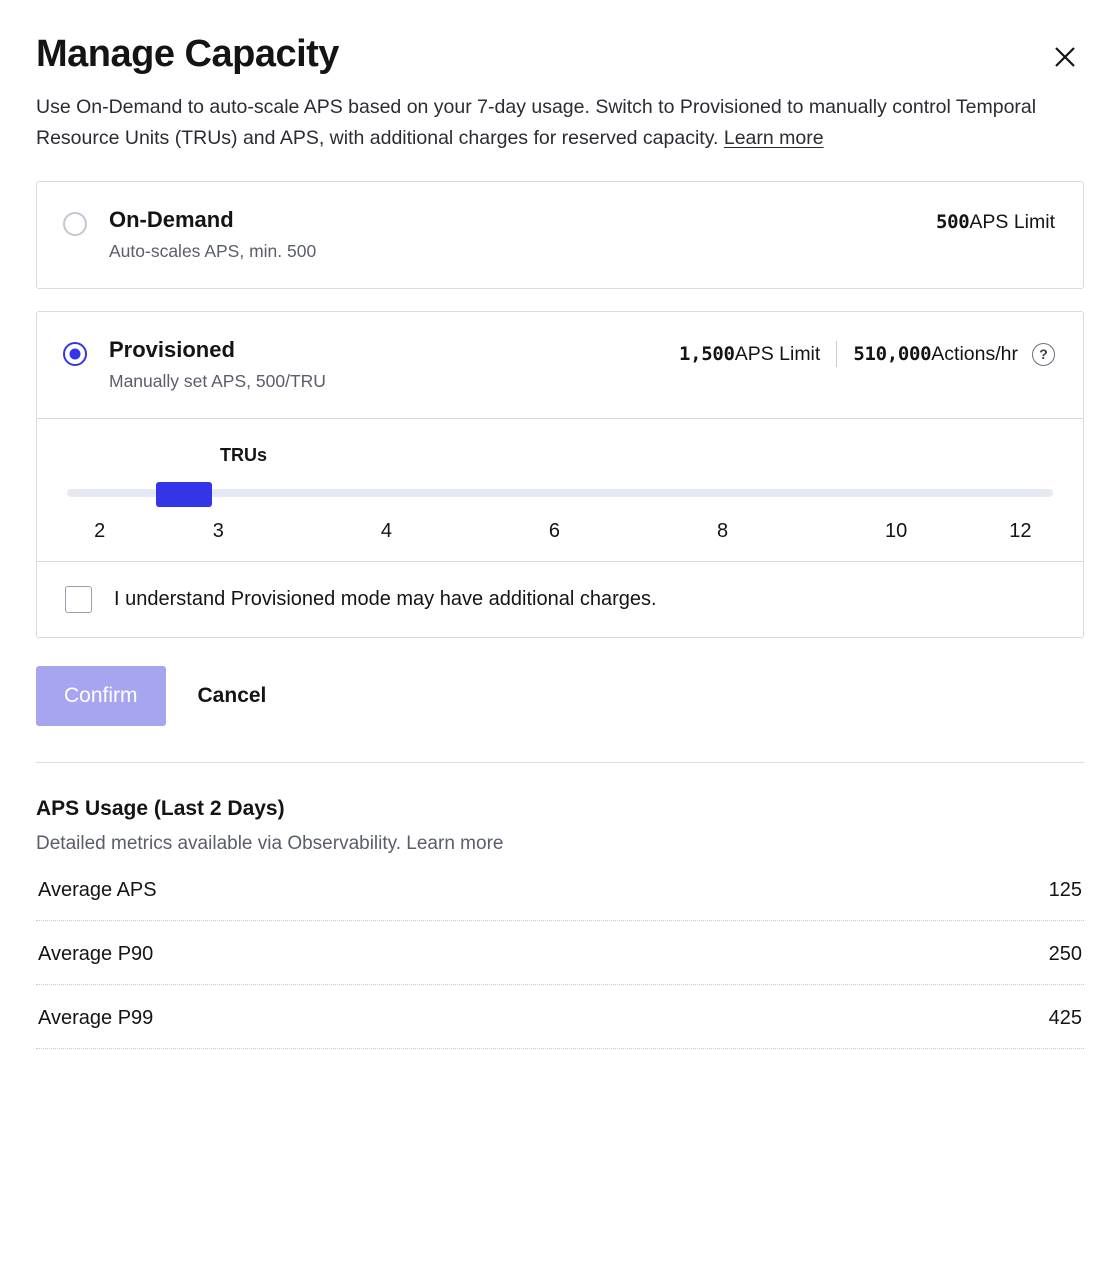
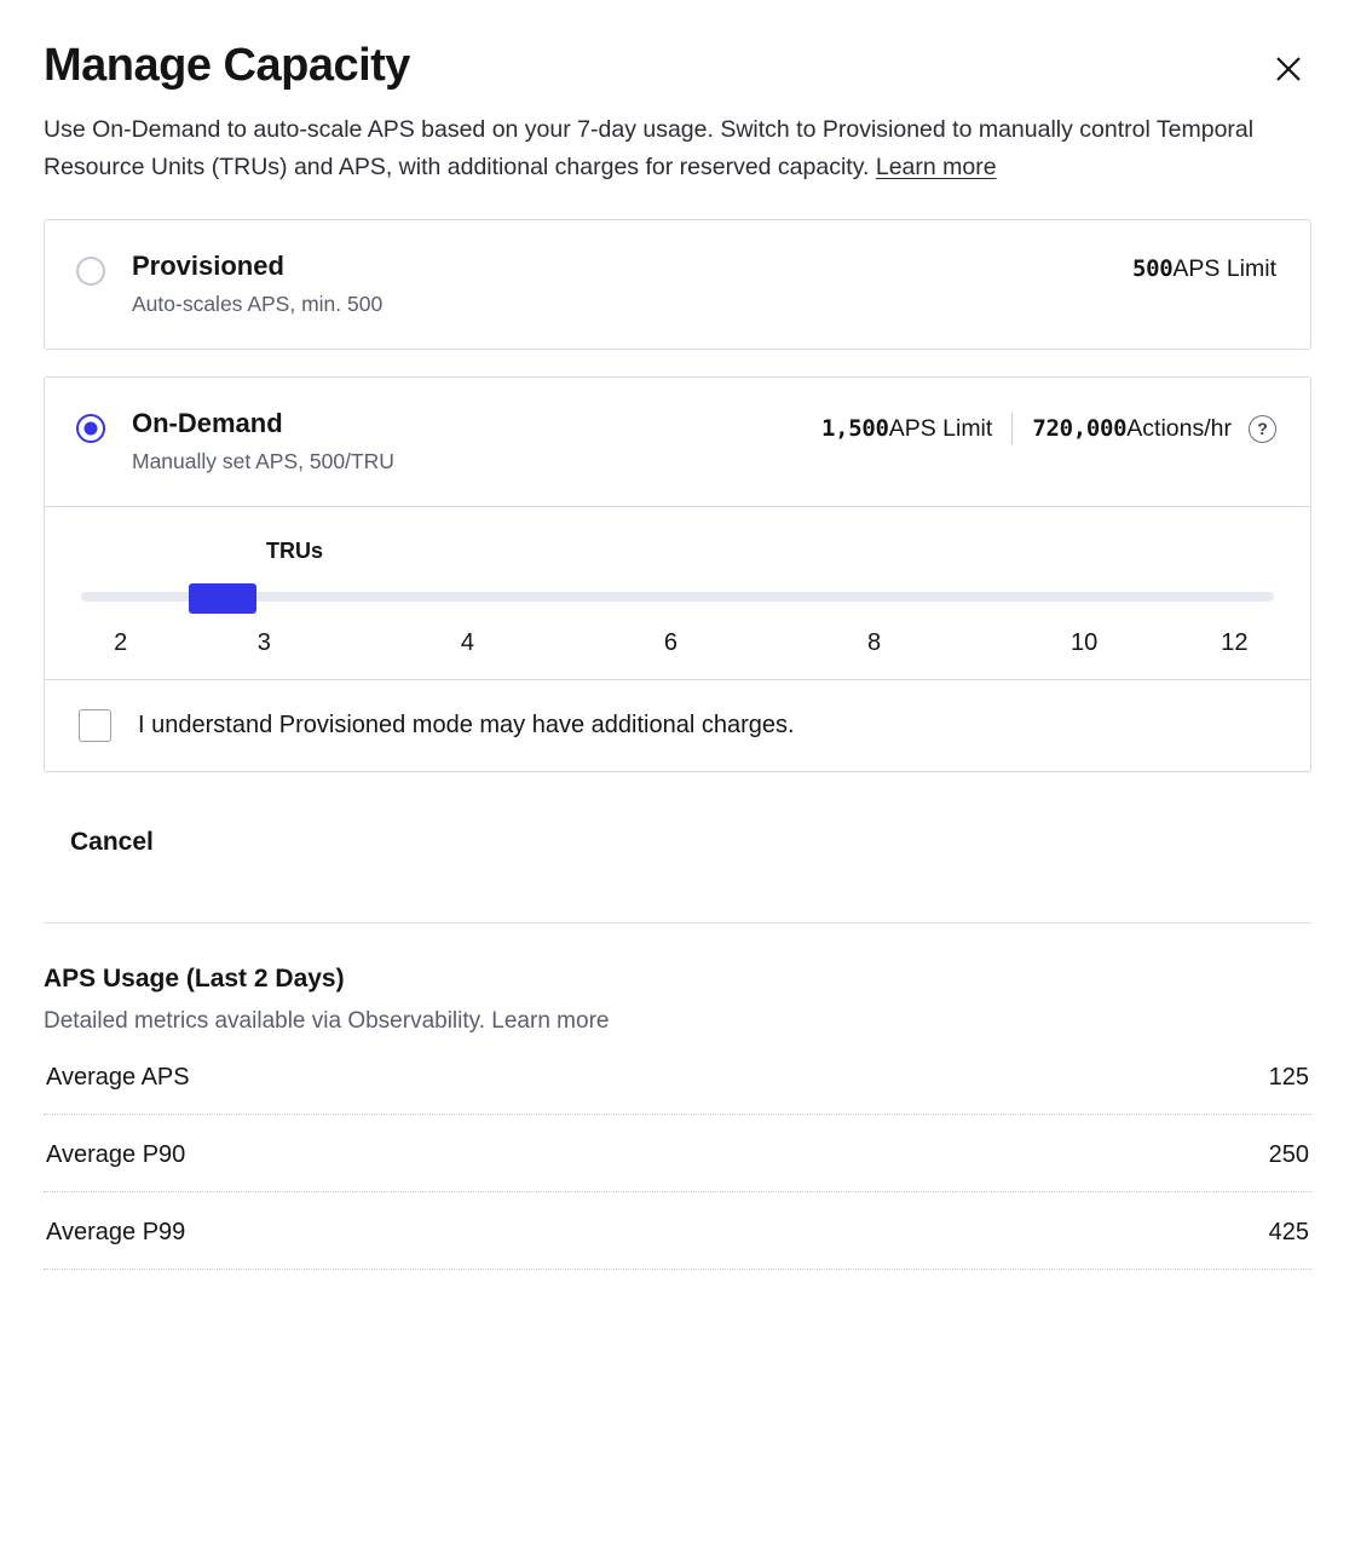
  Manage Capacity
  Use On-Demand to auto-scale APS based on your 7-day usage. Switch to Provisioned to manually control Temporal Resource Units (TRUs) and APS, with additional charges for reserved capacity. Learn more
- On-Demand
+ Provisioned
  Auto-scales APS, min. 500
  500
  APS Limit
- Provisioned
+ On-Demand
  Manually set APS, 500/TRU
  1,500
  APS Limit
- 510,000
+ 720,000
  Actions/hr
  ?
  TRUs
  2
  3
  4
  6
  8
  10
  12
  I understand Provisioned mode may have additional charges.
- Confirm
  Cancel
  APS Usage (Last 2 Days)
  Detailed metrics available via Observability. Learn more
  Average APS
  125
  Average P90
  250
  Average P99
  425
